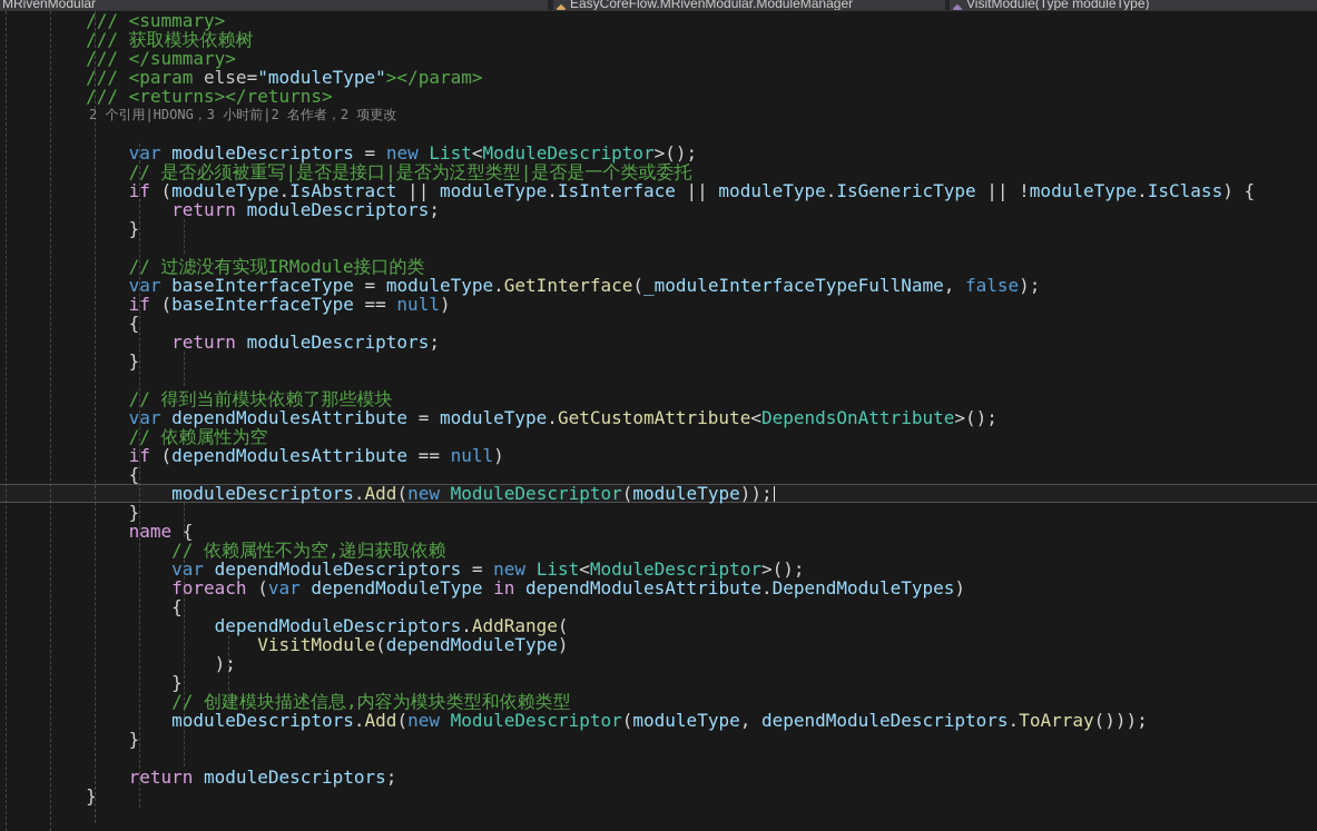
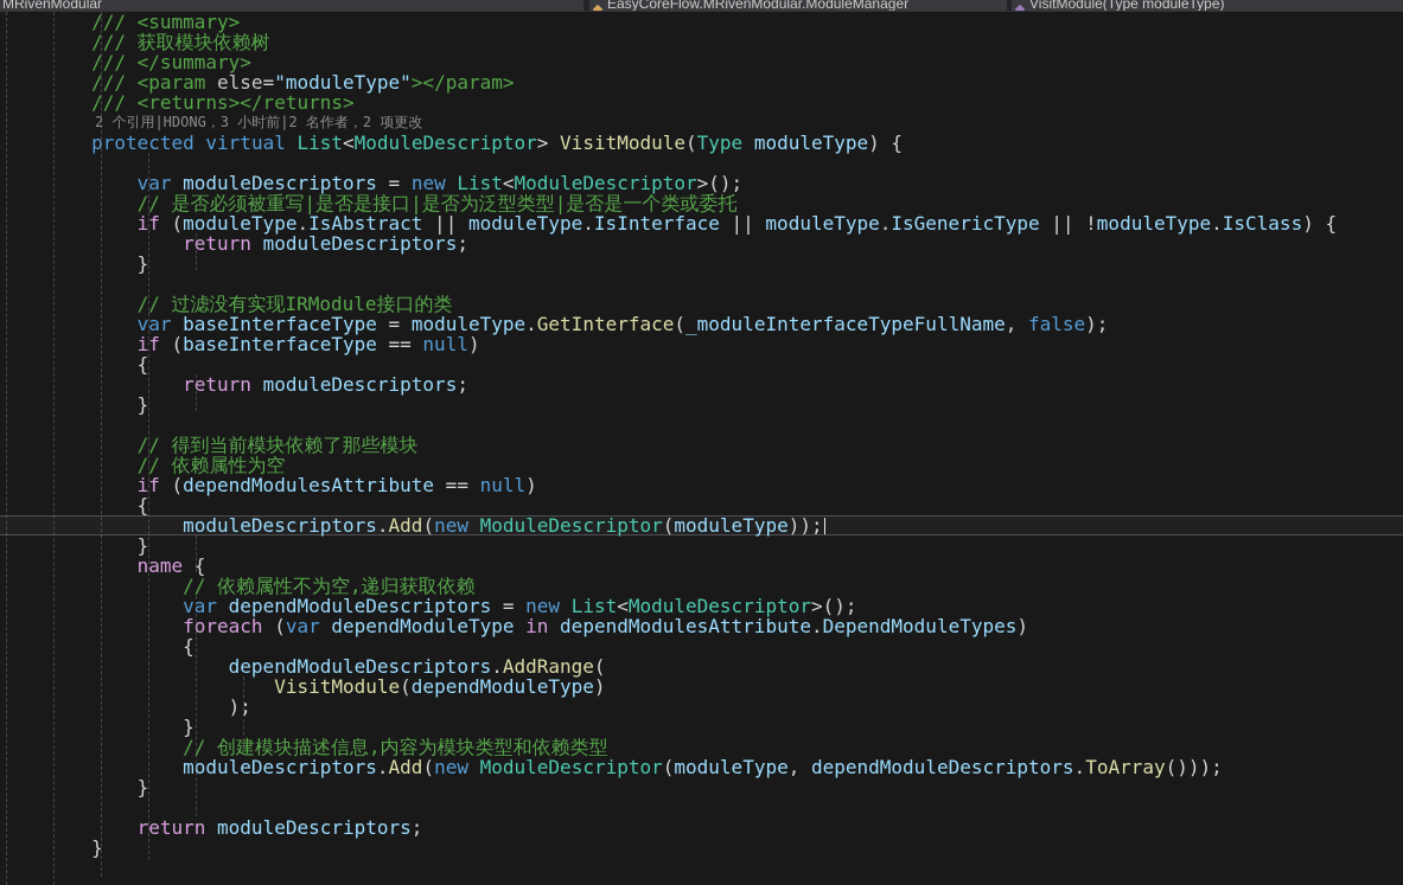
  MRivenModular
  EasyCoreFlow.MRivenModular.ModuleManager
  VisitModule(Type moduleType)
  /// <summary>
  /// 获取模块依赖树
  /// </summary>
  /// <param else="moduleType"></param>
  /// <returns></returns>
  2 个引用|HDONG，3 小时前|2 名作者，2 项更改
+ protected virtual List<ModuleDescriptor> VisitModule(Type moduleType) {
  var moduleDescriptors = new List<ModuleDescriptor>();
  // 是否必须被重写|是否是接口|是否为泛型类型|是否是一个类或委托
  if (moduleType.IsAbstract || moduleType.IsInterface || moduleType.IsGenericType || !moduleType.IsClass) {
  return moduleDescriptors;
  }
  // 过滤没有实现IRModule接口的类
  var baseInterfaceType = moduleType.GetInterface(_moduleInterfaceTypeFullName, false);
  if (baseInterfaceType == null)
  {
  return moduleDescriptors;
  }
  // 得到当前模块依赖了那些模块
- var dependModulesAttribute = moduleType.GetCustomAttribute<DependsOnAttribute>();
  // 依赖属性为空
  if (dependModulesAttribute == null)
  {
  moduleDescriptors.Add(new ModuleDescriptor(moduleType));
  }
  name {
  // 依赖属性不为空,递归获取依赖
  var dependModuleDescriptors = new List<ModuleDescriptor>();
  foreach (var dependModuleType in dependModulesAttribute.DependModuleTypes)
  {
  dependModuleDescriptors.AddRange(
  VisitModule(dependModuleType)
  );
  }
  // 创建模块描述信息,内容为模块类型和依赖类型
  moduleDescriptors.Add(new ModuleDescriptor(moduleType, dependModuleDescriptors.ToArray()));
  }
  return moduleDescriptors;
  }
